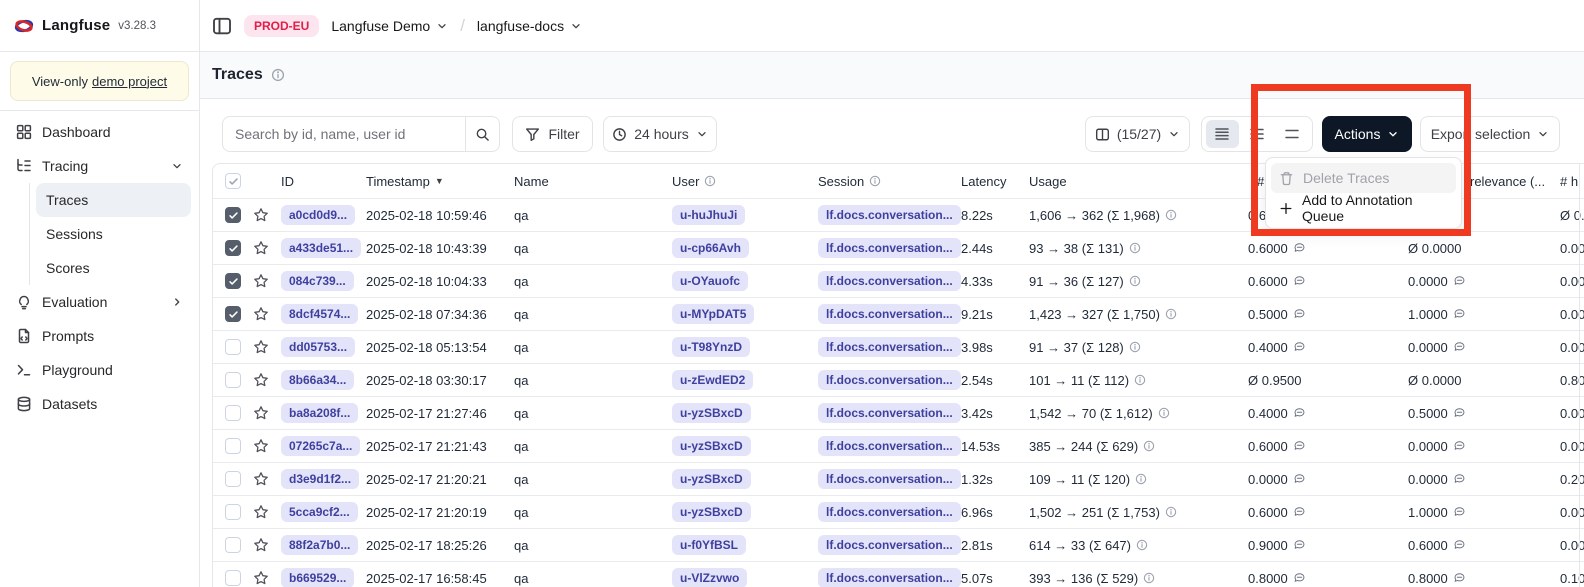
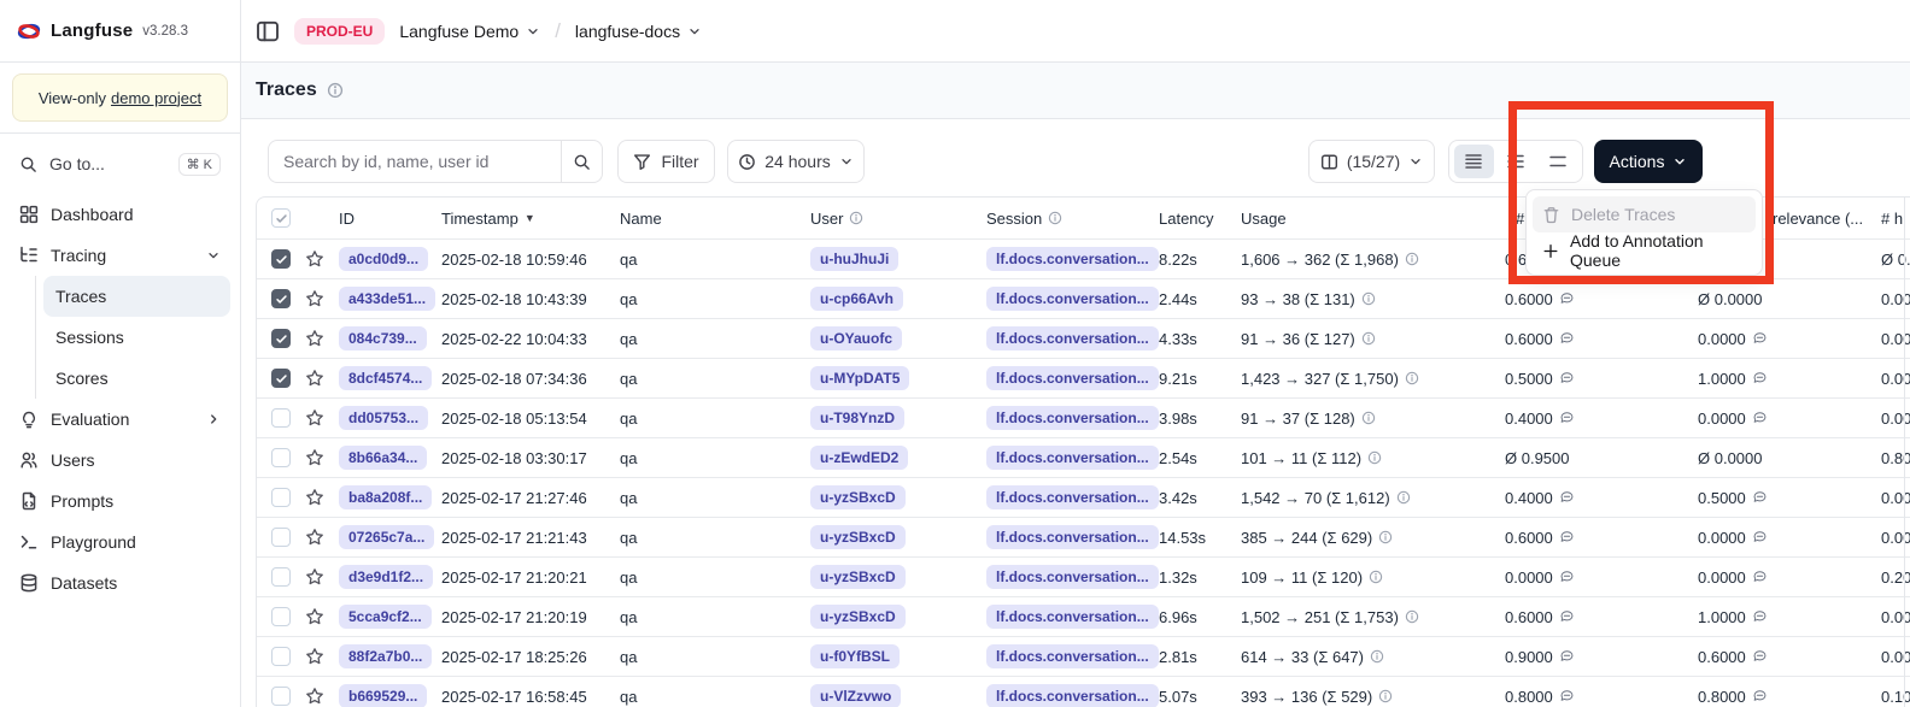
  Langfuse
  v3.28.3
  View-only
  demo project
+ Go to...
+ ⌘ K
  Dashboard
  Tracing
  Traces
  Sessions
  Scores
  Evaluation
+ Users
  Prompts
  Playground
  Datasets
  PROD-EU
  Langfuse Demo
  /
  langfuse-docs
  Traces
  Search by id, name, user id
  Filter
  24 hours
  (15/27)
  Actions
- Export selection
  ID
  Timestamp
  ▼
  Name
  User
  Session
  Latency
  Usage
  #
  relevance (...
  # h
  a0cd0d9...
  2025-02-18 10:59:46
  qa
  u-huJhuJi
  lf.docs.conversation...
  8.22s
  1,606 → 362 (Σ 1,968)
  a433de51...
  2025-02-18 10:43:39
  qa
  u-cp66Avh
  lf.docs.conversation...
  2.44s
  93 → 38 (Σ 131)
  0.6000
  Ø 0.0000
  084c739...
- 2025-02-18 10:04:33
+ 2025-02-22 10:04:33
  qa
  u-OYauofc
  lf.docs.conversation...
  4.33s
  91 → 36 (Σ 127)
  0.6000
  0.0000
  8dcf4574...
  2025-02-18 07:34:36
  qa
  u-MYpDAT5
  lf.docs.conversation...
  9.21s
  1,423 → 327 (Σ 1,750)
  0.5000
  1.0000
  dd05753...
  2025-02-18 05:13:54
  qa
  u-T98YnzD
  lf.docs.conversation...
  3.98s
  91 → 37 (Σ 128)
  0.4000
  0.0000
  8b66a34...
  2025-02-18 03:30:17
  qa
  u-zEwdED2
  lf.docs.conversation...
  2.54s
  101 → 11 (Σ 112)
  Ø 0.9500
  Ø 0.0000
  ba8a208f...
  2025-02-17 21:27:46
  qa
  u-yzSBxcD
  lf.docs.conversation...
  3.42s
  1,542 → 70 (Σ 1,612)
  0.4000
  0.5000
  07265c7a...
  2025-02-17 21:21:43
  qa
  u-yzSBxcD
  lf.docs.conversation...
  14.53s
  385 → 244 (Σ 629)
  0.6000
  0.0000
  d3e9d1f2...
  2025-02-17 21:20:21
  qa
  u-yzSBxcD
  lf.docs.conversation...
  1.32s
  109 → 11 (Σ 120)
  0.0000
  0.0000
  5cca9cf2...
  2025-02-17 21:20:19
  qa
  u-yzSBxcD
  lf.docs.conversation...
  6.96s
  1,502 → 251 (Σ 1,753)
  0.6000
  1.0000
  88f2a7b0...
  2025-02-17 18:25:26
  qa
  u-f0YfBSL
  lf.docs.conversation...
  2.81s
  614 → 33 (Σ 647)
  0.9000
  0.6000
  b669529...
  2025-02-17 16:58:45
  qa
  u-VlZzvwo
  lf.docs.conversation...
  5.07s
  393 → 136 (Σ 529)
  0.8000
  0.8000
  Delete Traces
  Add to Annotation Queue
